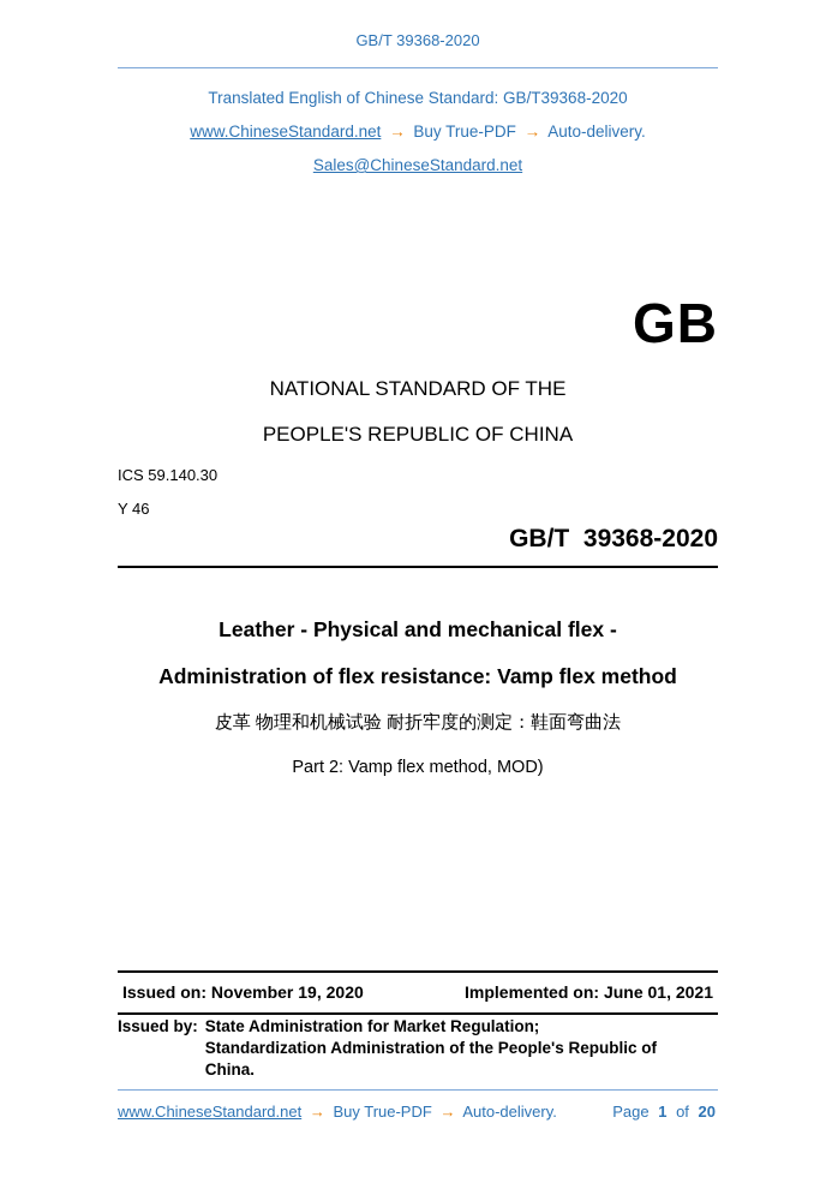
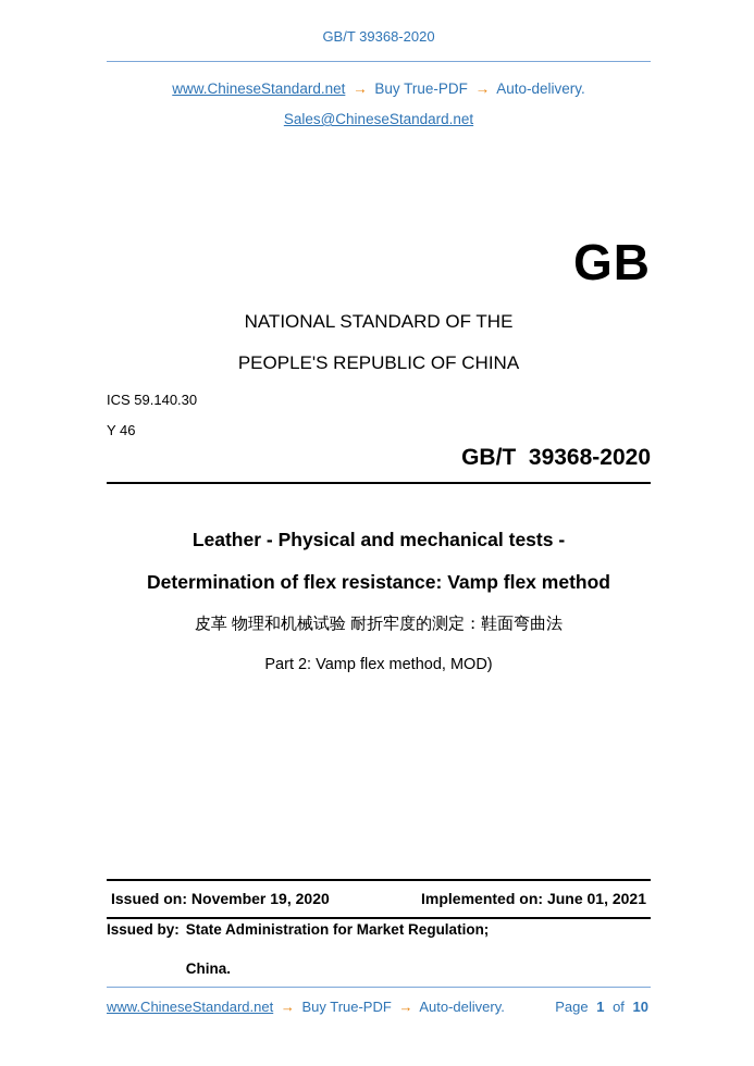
  GB/T 39368-2020
- Translated English of Chinese Standard: GB/T39368-2020
  www.ChineseStandard.net → Buy True-PDF → Auto-delivery.
  Sales@ChineseStandard.net
  GB
  NATIONAL STANDARD OF THE
  PEOPLE'S REPUBLIC OF CHINA
  ICS 59.140.30
  Y 46
  GB/T 39368-2020
- Leather - Physical and mechanical flex -
+ Leather - Physical and mechanical tests -
- Administration of flex resistance: Vamp flex method
+ Determination of flex resistance: Vamp flex method
  皮革 物理和机械试验 耐折牢度的测定：鞋面弯曲法
  Part 2: Vamp flex method, MOD)
  Issued on: November 19, 2020
  Implemented on: June 01, 2021
  Issued by:
  State Administration for Market Regulation;
- Standardization Administration of the People's Republic of
  China.
  www.ChineseStandard.net → Buy True-PDF → Auto-delivery.
- Page 1 of 20
+ Page 1 of 10
